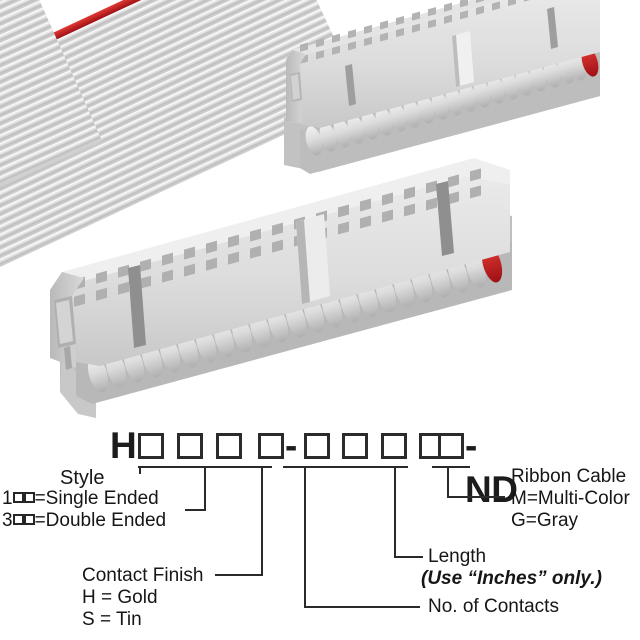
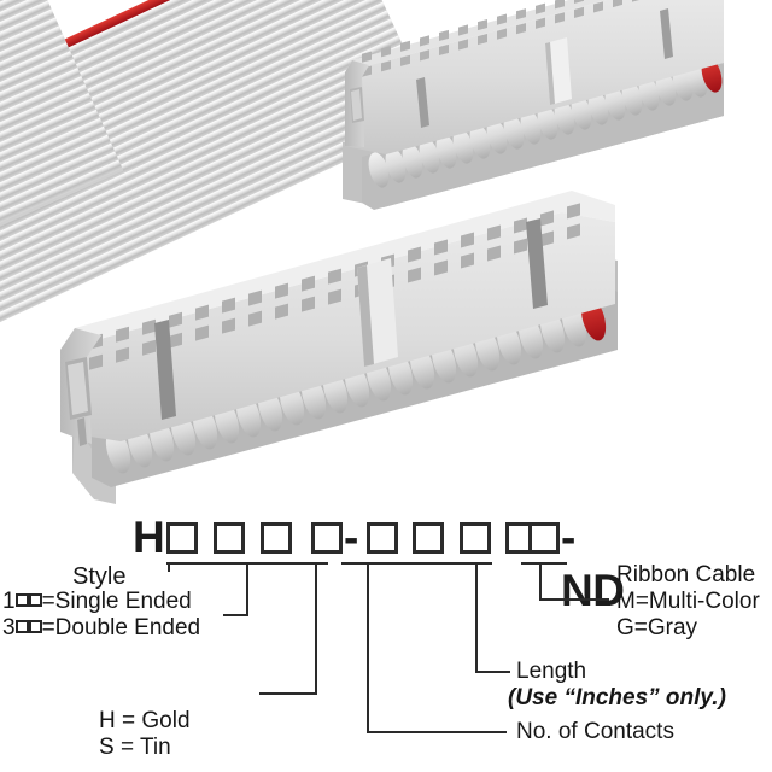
  H
  -
  -ND
  Style
  1 =Single Ended
  3 =Double Ended
- Contact Finish
  H = Gold
  S = Tin
  Ribbon Cable
  M=Multi-Color
  G=Gray
  Length
  (Use “Inches” only.)
  No. of Contacts
